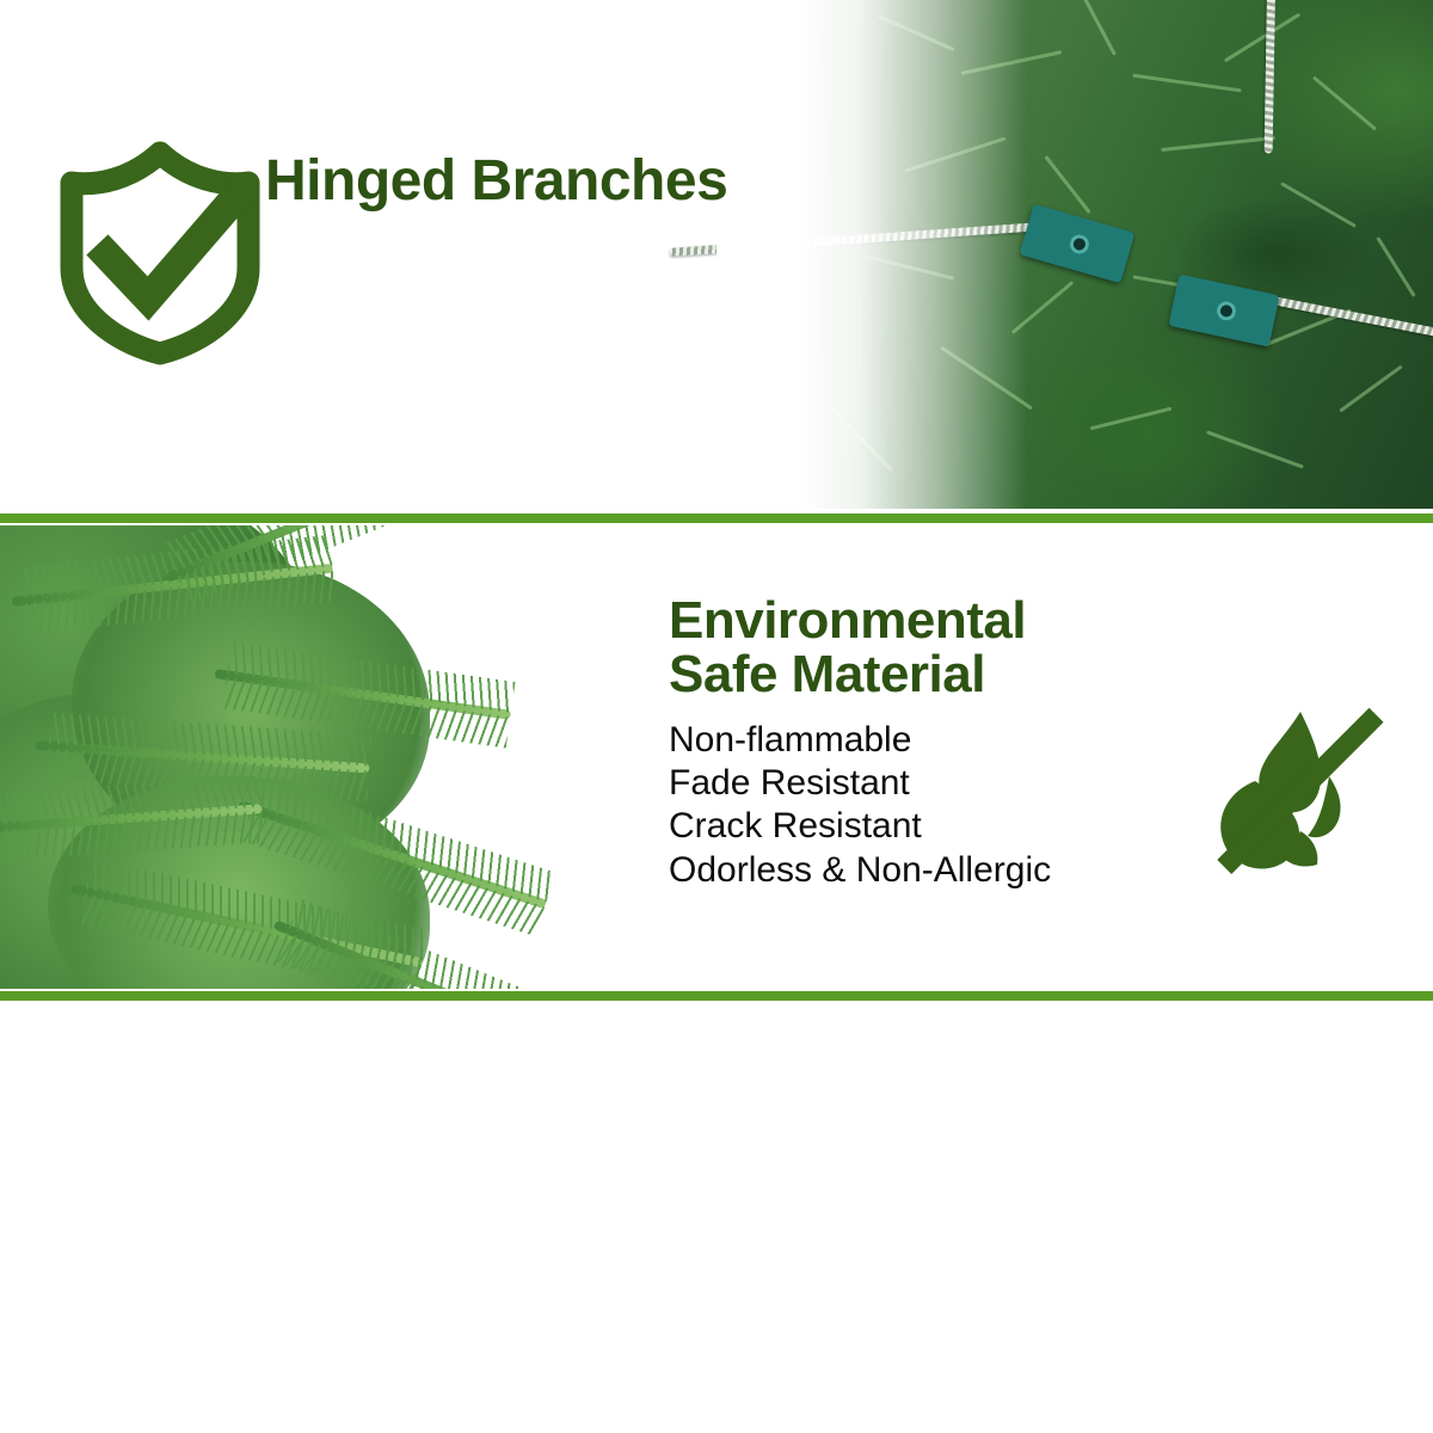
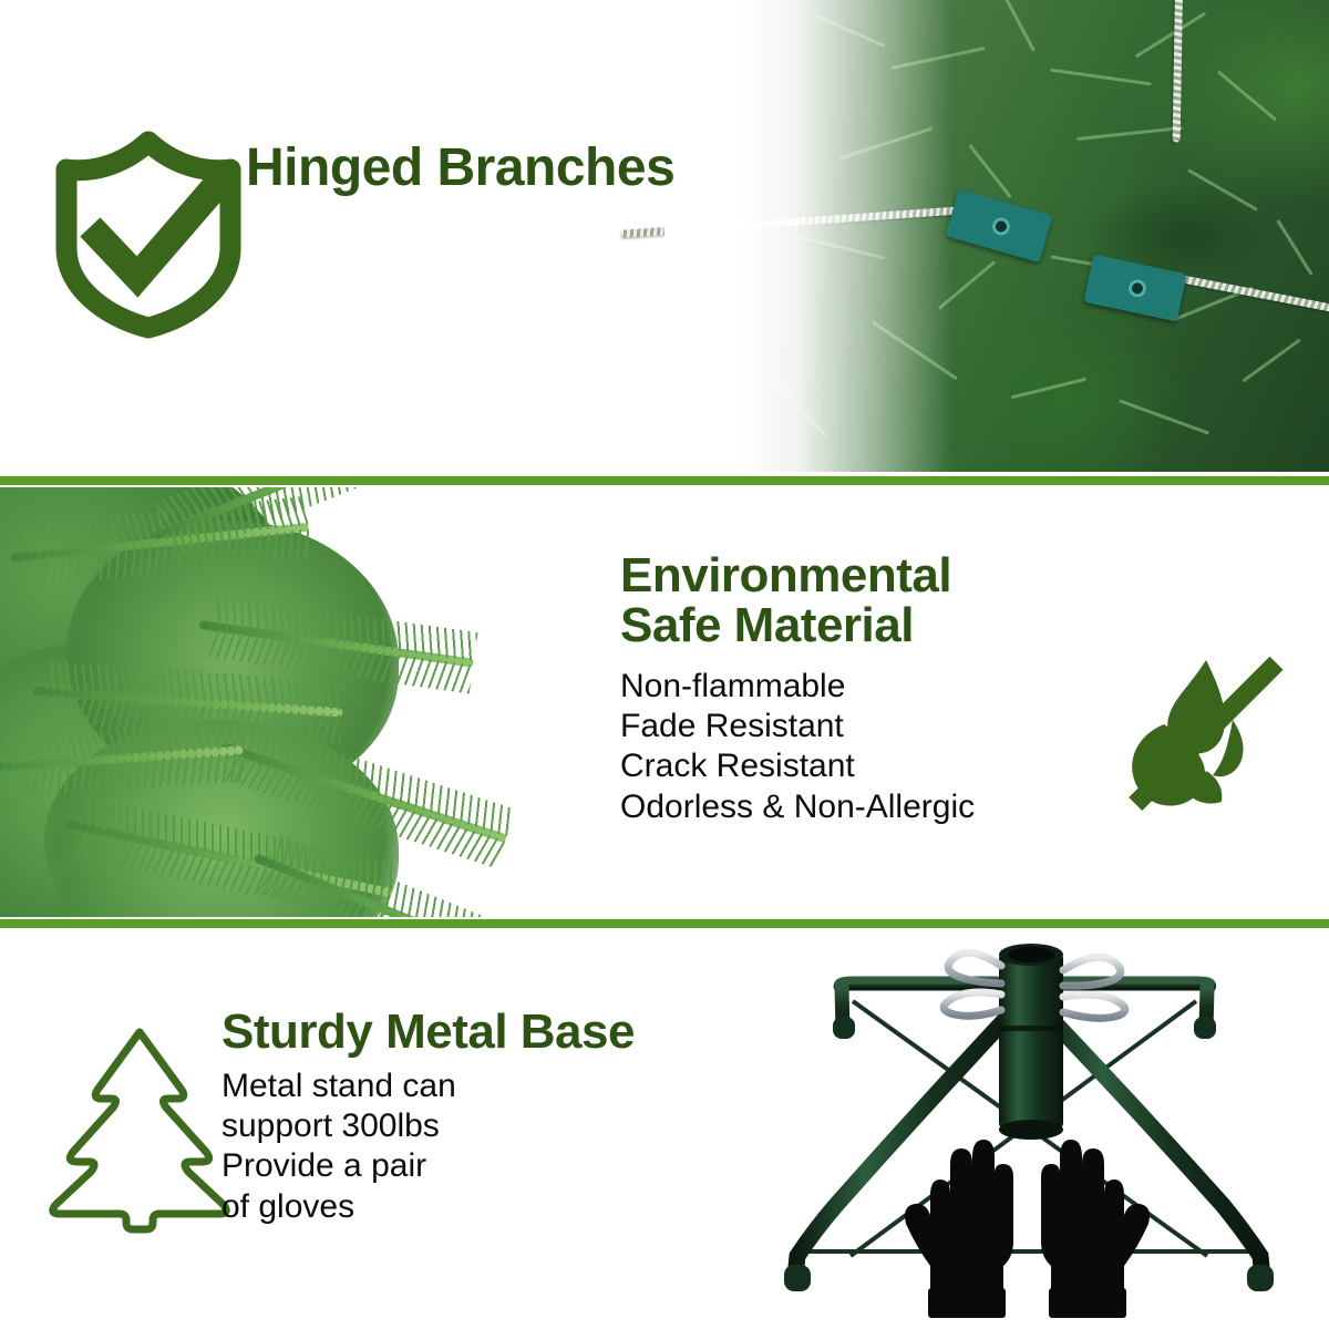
  Hinged Branches
  Environmental
  Safe Material
  Non-flammable
  Fade Resistant
  Crack Resistant
  Odorless & Non-Allergic
+ Sturdy Metal Base
+ Metal stand can
+ support 300lbs
+ Provide a pair
+ of gloves
